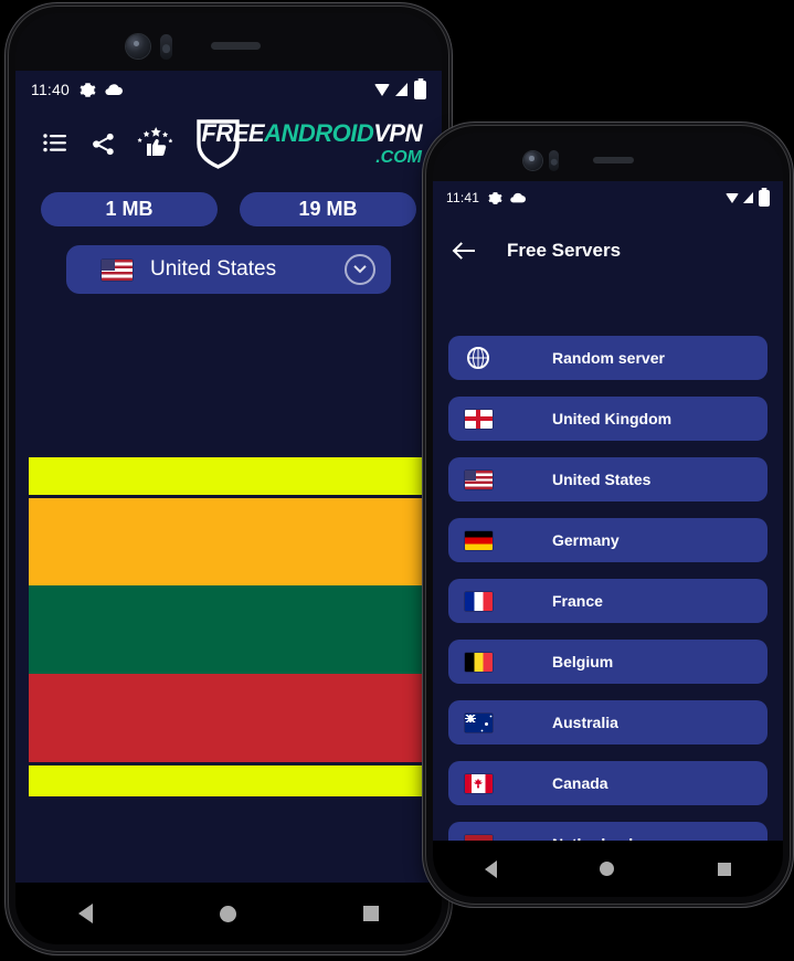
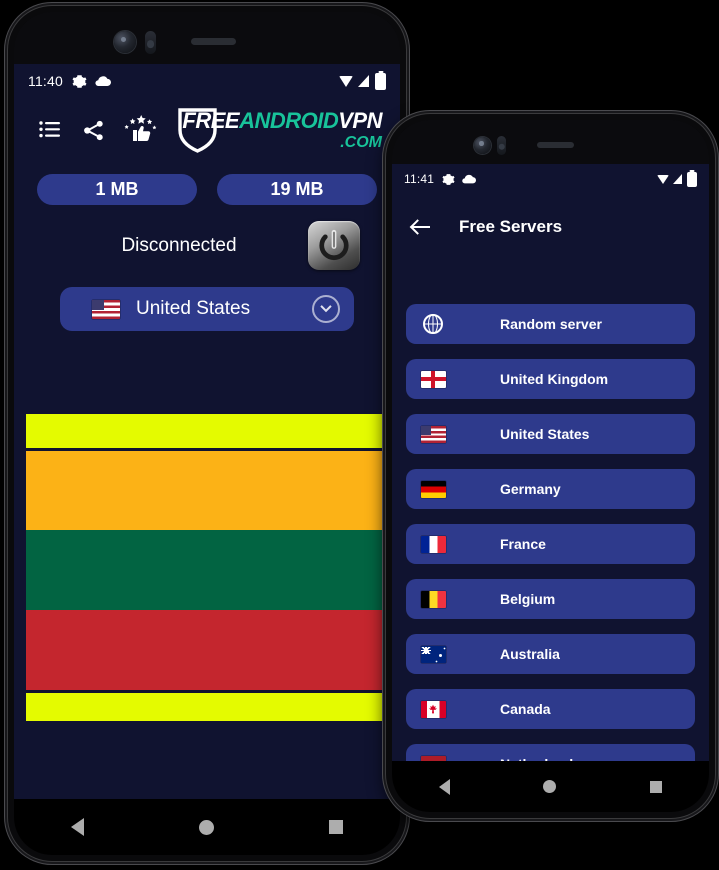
  11:40
  FREEANDROIDVPN
  .COM
  1 MB
  19 MB
+ Disconnected
  United States
  11:41
  Free Servers
  Random server
  United Kingdom
  United States
  Germany
  France
  Belgium
  Australia
  Canada
